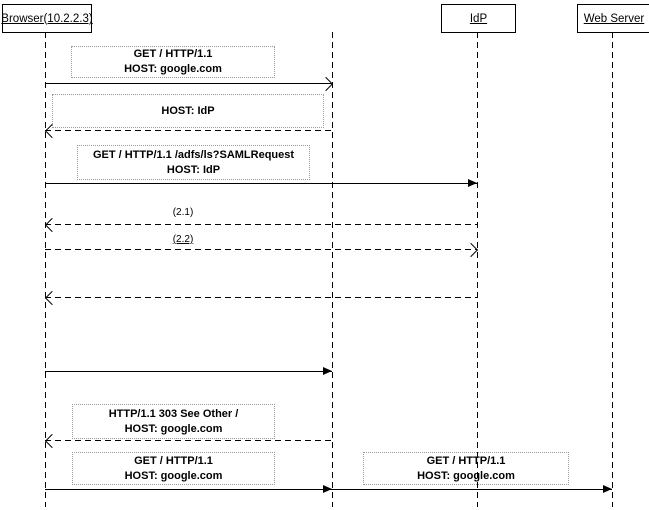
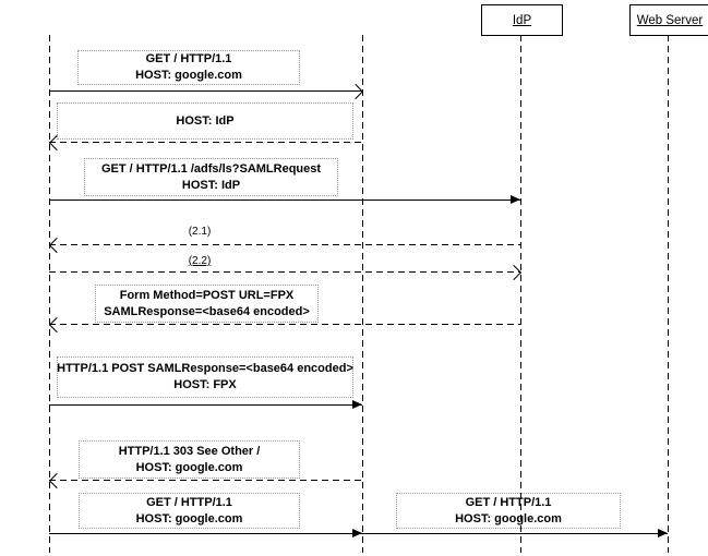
- Browser(10.2.2.3)
  IdP
  Web Server
  GET / HTTP/1.1
  HOST: google.com
  HOST: IdP
  GET / HTTP/1.1 /adfs/ls?SAMLRequest
  HOST: IdP
  (2.1)
  (2.2)
+ Form Method=POST URL=FPX
+ SAMLResponse=<base64 encoded>
+ HTTP/1.1 POST SAMLResponse=<base64 encoded>
+ HOST: FPX
  HTTP/1.1 303 See Other /
  HOST: google.com
  GET / HTTP/1.1
  HOST: google.com
  GET / HTTP/1.1
  HOST: google.com
